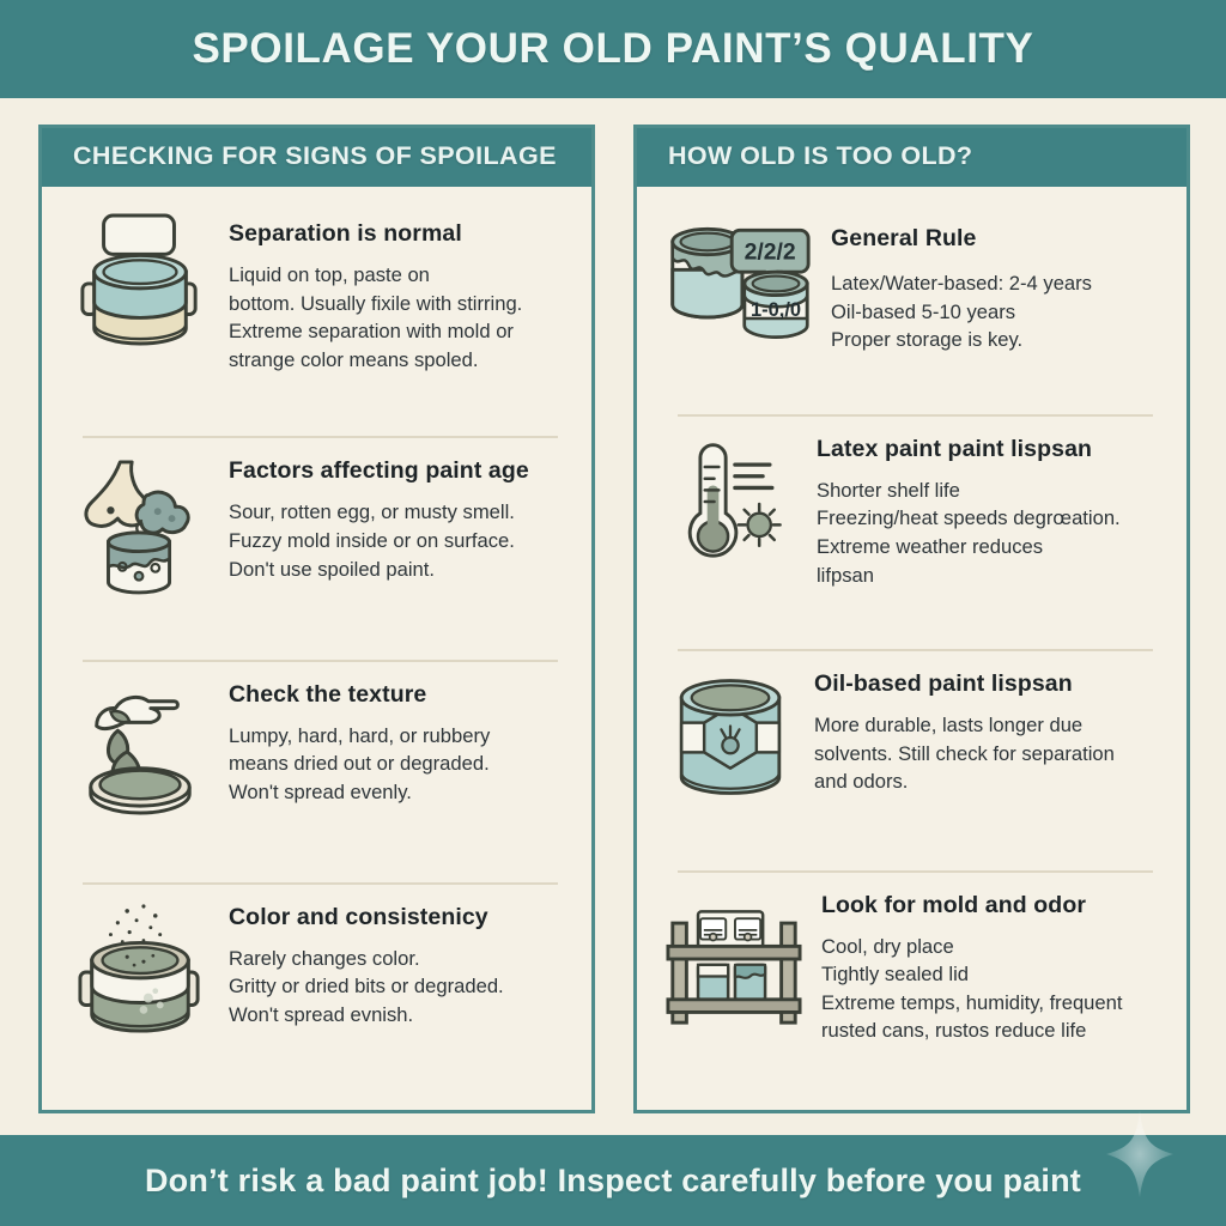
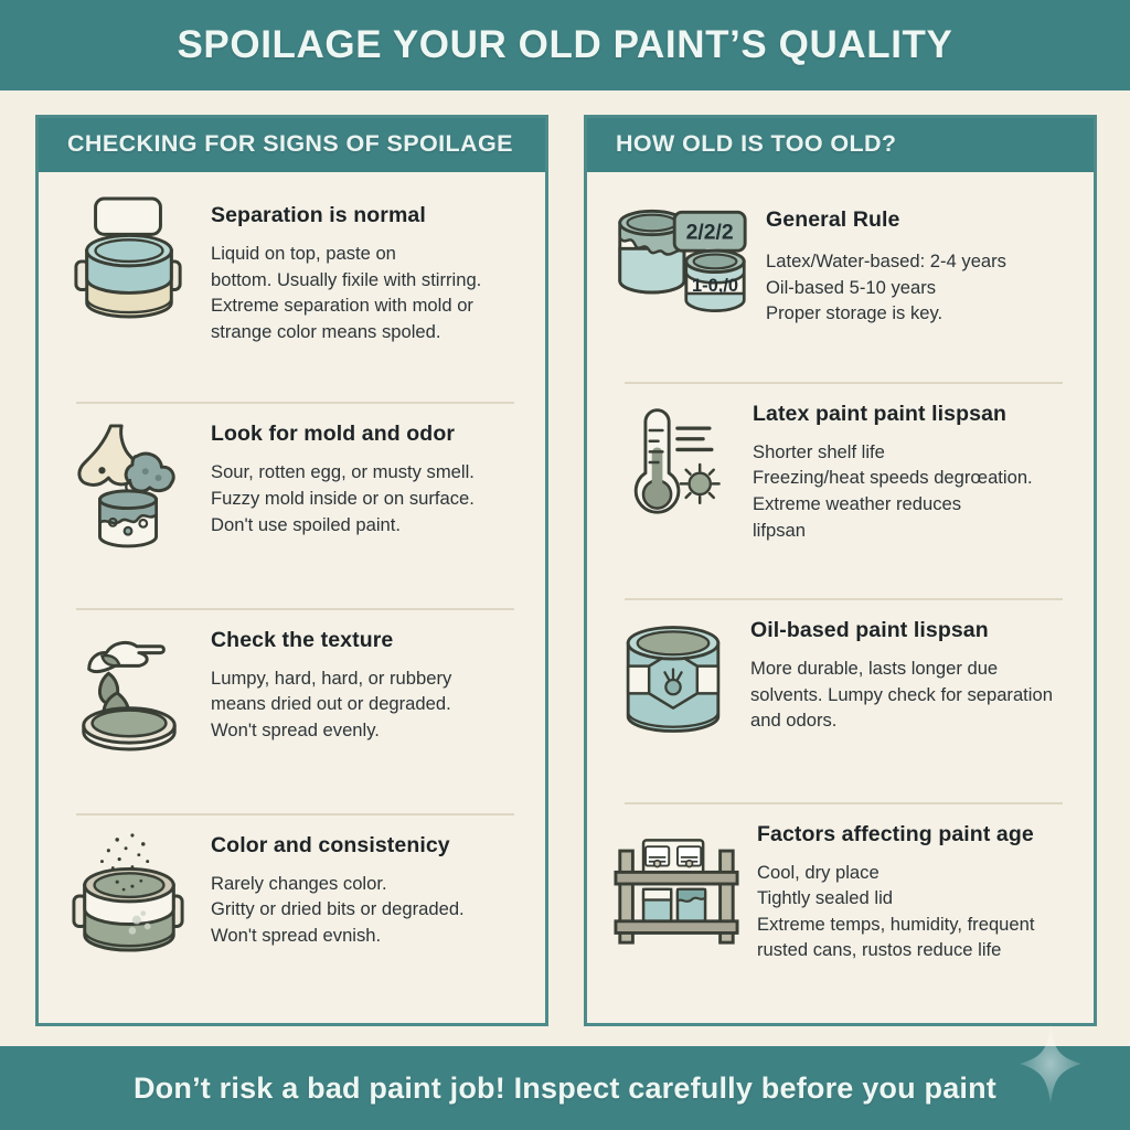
  SPOILAGE YOUR OLD PAINT’S QUALITY
  CHECKING FOR SIGNS OF SPOILAGE
  Separation is normal
  Liquid on top, paste on
  bottom. Usually fixile with stirring.
  Extreme separation with mold or
  strange color means spoled.
- Factors affecting paint age
+ Look for mold and odor
  Sour, rotten egg, or musty smell.
  Fuzzy mold inside or on surface.
  Don't use spoiled paint.
  Check the texture
  Lumpy, hard, hard, or rubbery
  means dried out or degraded.
  Won't spread evenly.
  Color and consistenicy
  Rarely changes color.
  Gritty or dried bits or degraded.
  Won't spread evnish.
  HOW OLD IS TOO OLD?
  2/2/2
  1-0,/0
  General Rule
  Latex/Water-based: 2-4 years
  Oil-based 5-10 years
  Proper storage is key.
  Latex paint paint lispsan
  Shorter shelf life
  Freezing/heat speeds degrœation.
  Extreme weather reduces
  lifpsan
  Oil-based paint lispsan
  More durable, lasts longer due
- solvents. Still check for separation
+ solvents. Lumpy check for separation
  and odors.
- Look for mold and odor
+ Factors affecting paint age
  Cool, dry place
  Tightly sealed lid
  Extreme temps, humidity, frequent
  rusted cans, rustos reduce life
  Don’t risk a bad paint job! Inspect carefully before you paint
